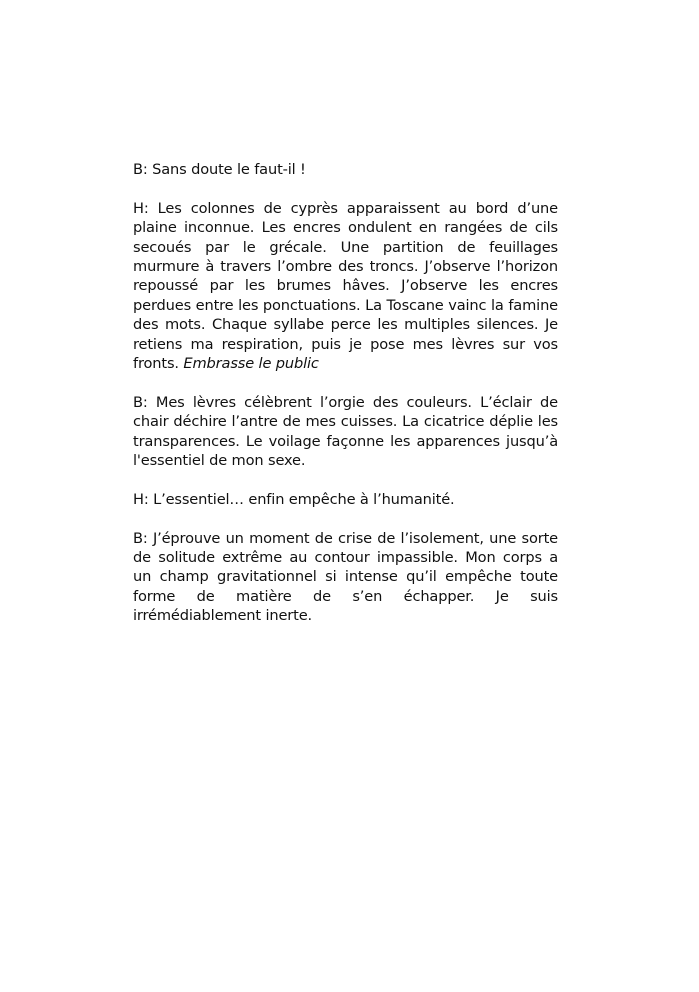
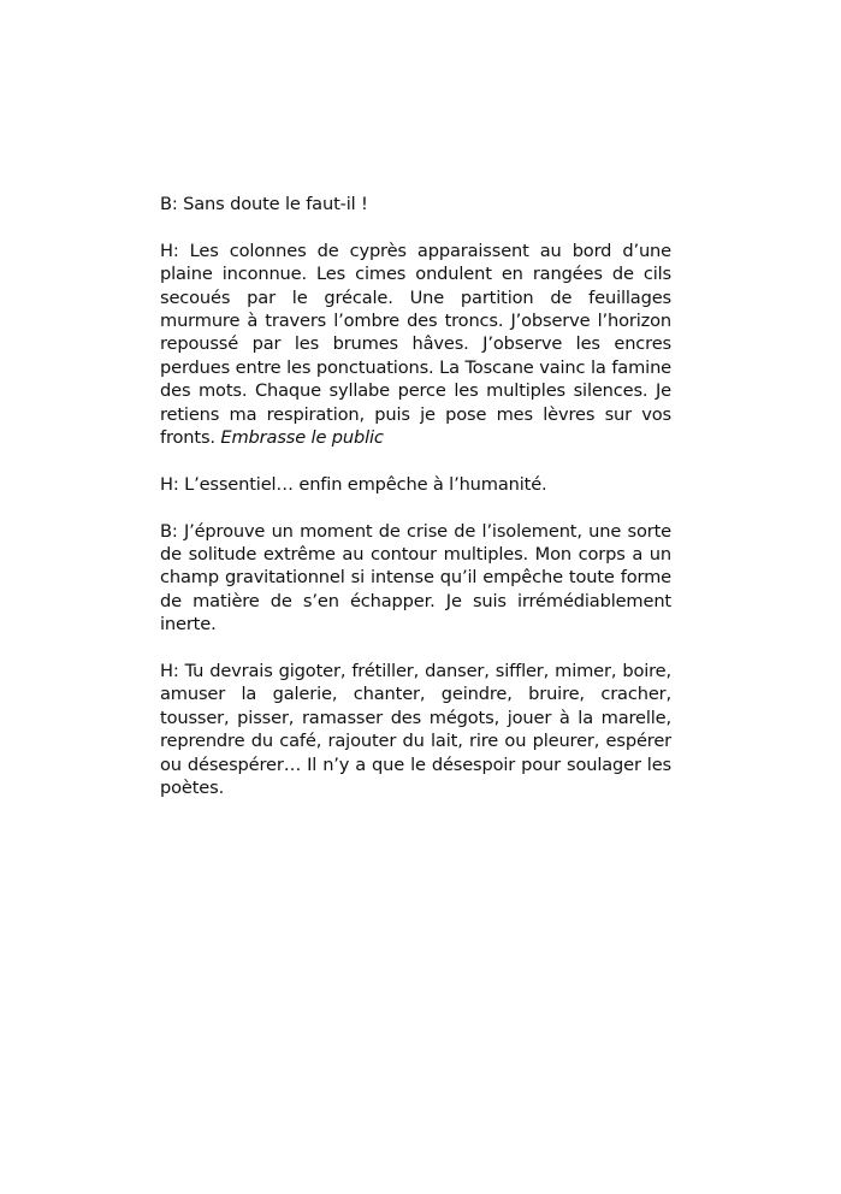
  B: Sans doute le faut-il !
- H: Les colonnes de cyprès apparaissent au bord d’une plaine inconnue. Les encres ondulent en rangées de cils secoués par le grécale. Une partition de feuillages murmure à travers l’ombre des troncs. J’observe l’horizon repoussé par les brumes hâves. J’observe les encres perdues entre les ponctuations. La Toscane vainc la famine des mots. Chaque syllabe perce les multiples silences. Je retiens ma respiration, puis je pose mes lèvres sur vos fronts. Embrasse le public
+ H: Les colonnes de cyprès apparaissent au bord d’une plaine inconnue. Les cimes ondulent en rangées de cils secoués par le grécale. Une partition de feuillages murmure à travers l’ombre des troncs. J’observe l’horizon repoussé par les brumes hâves. J’observe les encres perdues entre les ponctuations. La Toscane vainc la famine des mots. Chaque syllabe perce les multiples silences. Je retiens ma respiration, puis je pose mes lèvres sur vos fronts. Embrasse le public
- B: Mes lèvres célèbrent l’orgie des couleurs. L’éclair de chair déchire l’antre de mes cuisses. La cicatrice déplie les transparences. Le voilage façonne les apparences jusqu’à l'essentiel de mon sexe.
  H: L’essentiel… enfin empêche à l’humanité.
- B: J’éprouve un moment de crise de l’isolement, une sorte de solitude extrême au contour impassible. Mon corps a un champ gravitationnel si intense qu’il empêche toute forme de matière de s’en échapper. Je suis irrémédiablement inerte.
+ B: J’éprouve un moment de crise de l’isolement, une sorte de solitude extrême au contour multiples. Mon corps a un champ gravitationnel si intense qu’il empêche toute forme de matière de s’en échapper. Je suis irrémédiablement inerte.
+ H: Tu devrais gigoter, frétiller, danser, siffler, mimer, boire, amuser la galerie, chanter, geindre, bruire, cracher, tousser, pisser, ramasser des mégots, jouer à la marelle, reprendre du café, rajouter du lait, rire ou pleurer, espérer ou désespérer… Il n’y a que le désespoir pour soulager les poètes.
